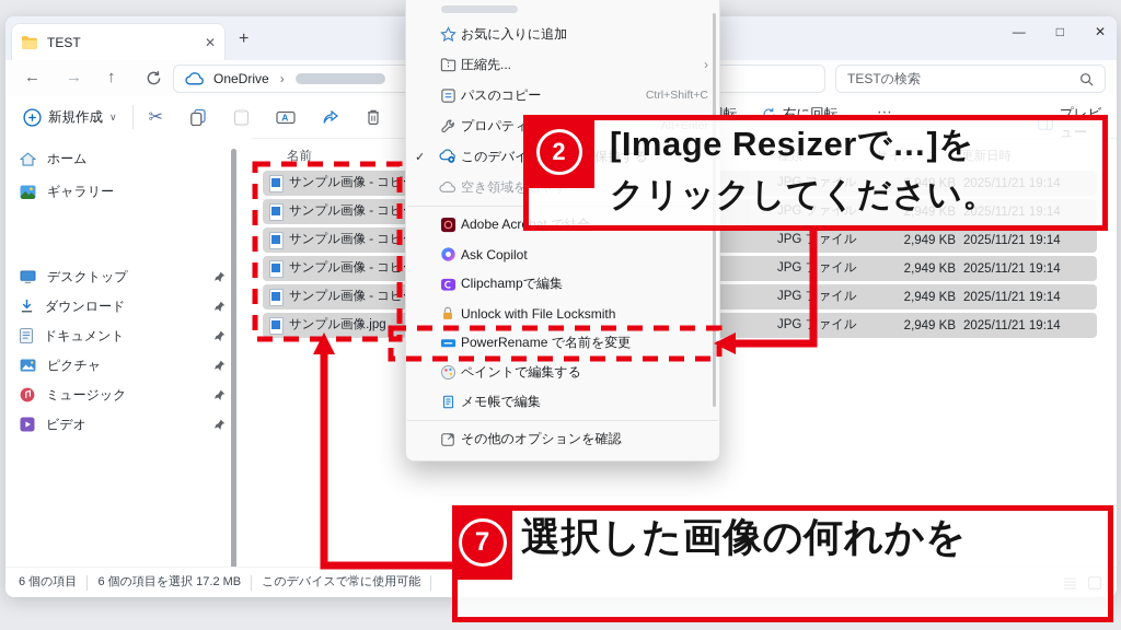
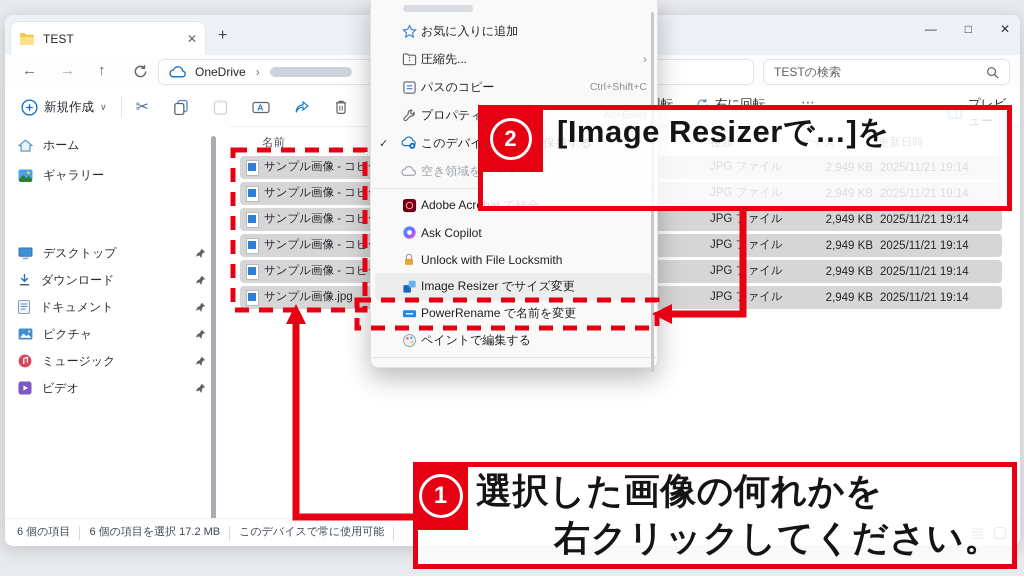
  TEST
  ✕
  +
  —
  □
  ✕
  ←
  →
  ↑
  OneDrive
  ›
  TESTの検索
  新規作成
  ∨
  ✂
  A
  右に回転
  ⋯
  プレビュー
  ホーム
  ギャラリー
  デスクトップ
  ダウンロード
  ドキュメント
  ピクチャ
  ミュージック
  ビデオ
  名前
  種類
  サイズ
  更新日時
  JPG ファイル
  2,949 KB
  2025/11/21 19:14
  JPG ファイル
  2,949 KB
  2025/11/21 19:14
  JPGァイル
  2,949 KB
  2025/11/21 19:14
  JPGァイル
  2,949 KB
  2025/11/21 19:14
  JPGァイル
  2,949 KB
  2025/11/21 19:14
  サンプル画像.jpg
  JPGァイル
  2,949 KB
  2025/11/21 19:14
  6 個の項目
  6 個の項目を選択 17.2 MB
  このデバイスで常に使用可能
  お気に入りに追加
  圧縮先...
  ›
  パスのコピー
  Ctrl+Shift+C
  プロパティ
  Alt+Enter
  ✓
  Adobe Acrobat で結合...
  Ask Copilot
- Clipchampで編集
  Unlock with File Locksmith
+ Image Resizer でサイズ変更
  PowerRename で名前を変更
  ペイントで編集する
- メモ帳で編集
- その他のオプションを確認
  2
  [Image Resizerで…]を
- クリックしてください。
- 7
+ 1
  選択した画像の何れかを
+ 右クリックしてください。
